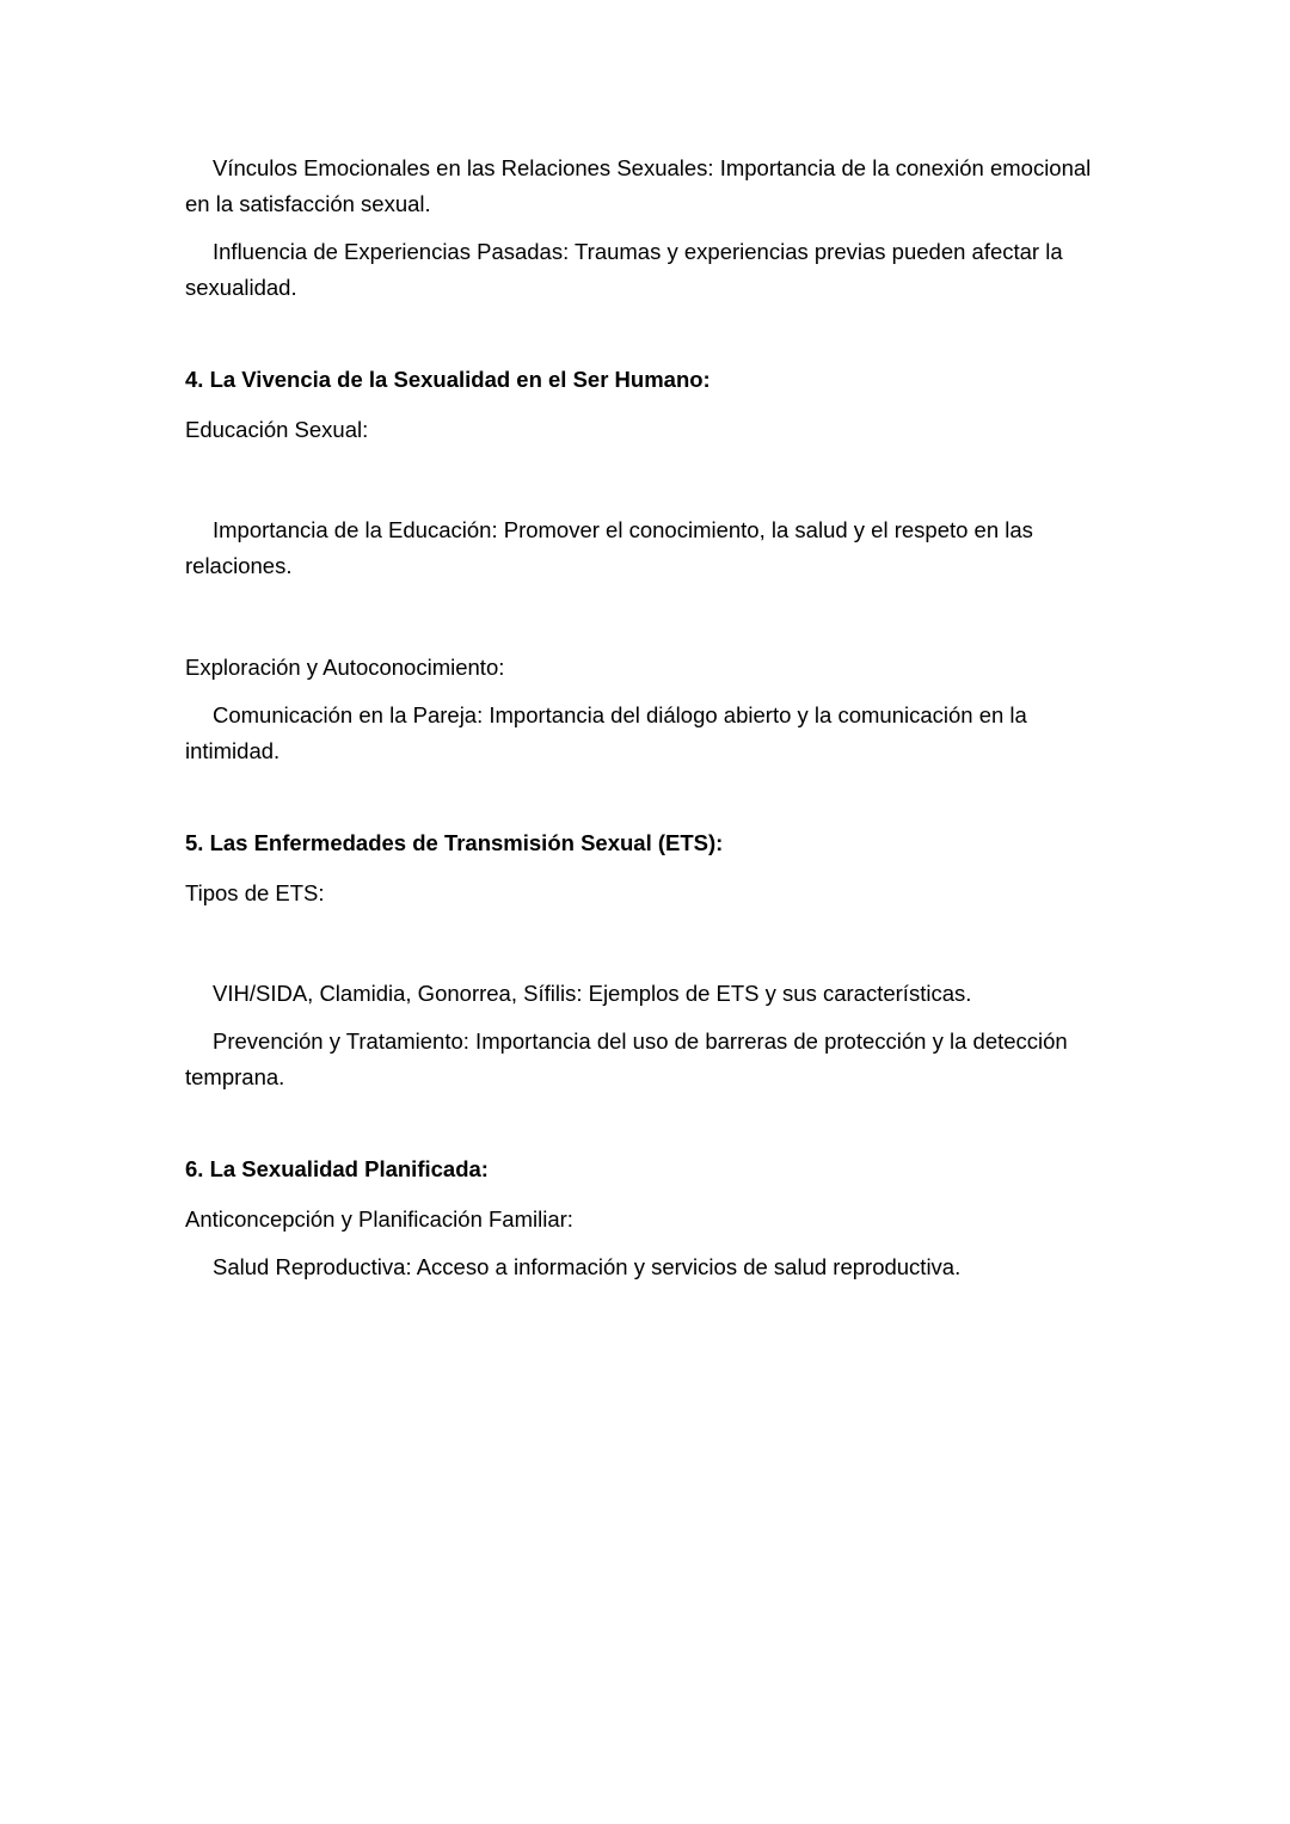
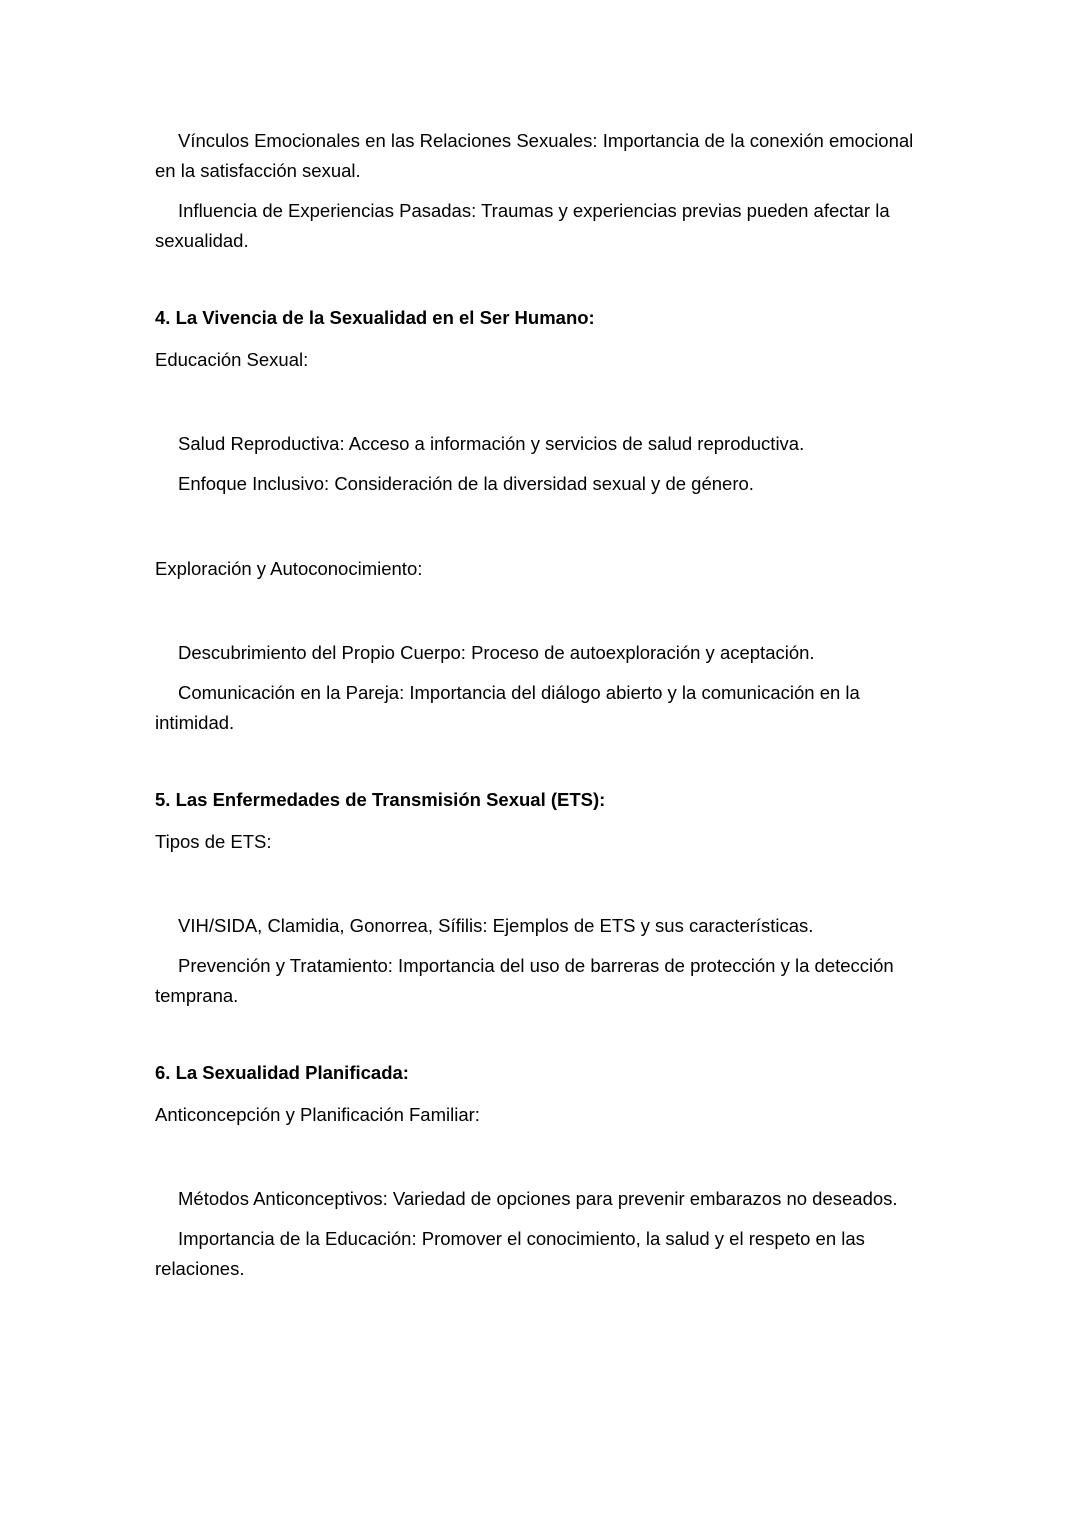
  Vínculos Emocionales en las Relaciones Sexuales: Importancia de la conexión emocional en la satisfacción sexual.
  Influencia de Experiencias Pasadas: Traumas y experiencias previas pueden afectar la sexualidad.
  4. La Vivencia de la Sexualidad en el Ser Humano:
  Educación Sexual:
- Importancia de la Educación: Promover el conocimiento, la salud y el respeto en las relaciones.
+ Salud Reproductiva: Acceso a información y servicios de salud reproductiva.
+ Enfoque Inclusivo: Consideración de la diversidad sexual y de género.
  Exploración y Autoconocimiento:
+ Descubrimiento del Propio Cuerpo: Proceso de autoexploración y aceptación.
  Comunicación en la Pareja: Importancia del diálogo abierto y la comunicación en la intimidad.
  5. Las Enfermedades de Transmisión Sexual (ETS):
  Tipos de ETS:
  VIH/SIDA, Clamidia, Gonorrea, Sífilis: Ejemplos de ETS y sus características.
  Prevención y Tratamiento: Importancia del uso de barreras de protección y la detección temprana.
  6. La Sexualidad Planificada:
  Anticoncepción y Planificación Familiar:
+ Métodos Anticonceptivos: Variedad de opciones para prevenir embarazos no deseados.
- Salud Reproductiva: Acceso a información y servicios de salud reproductiva.
+ Importancia de la Educación: Promover el conocimiento, la salud y el respeto en las relaciones.
